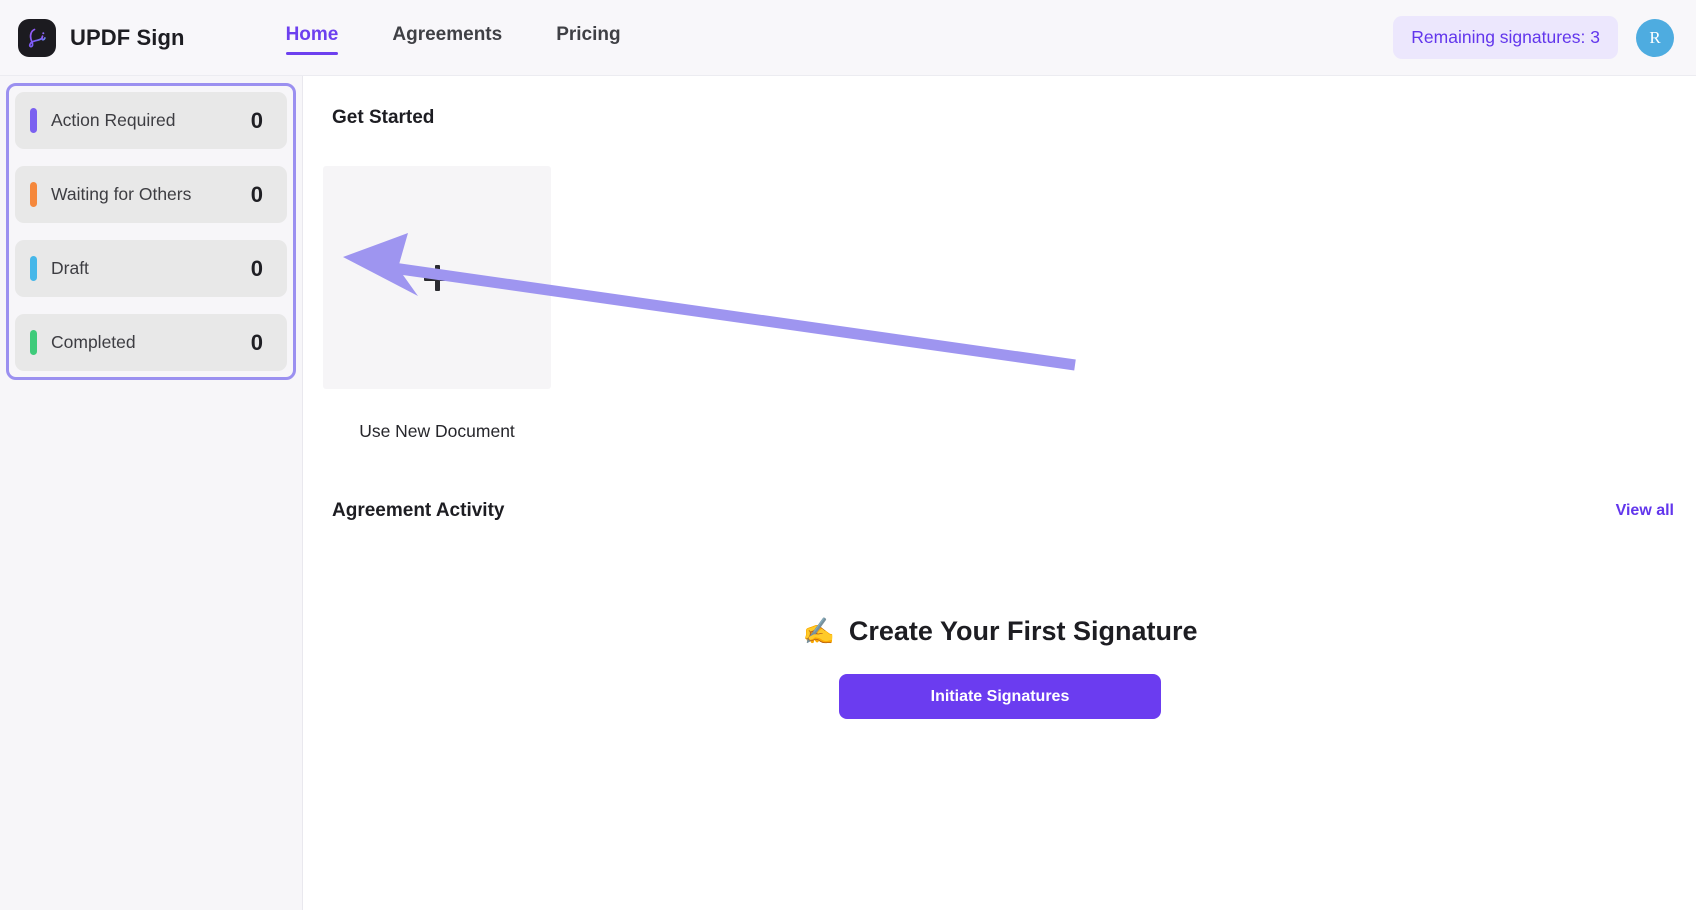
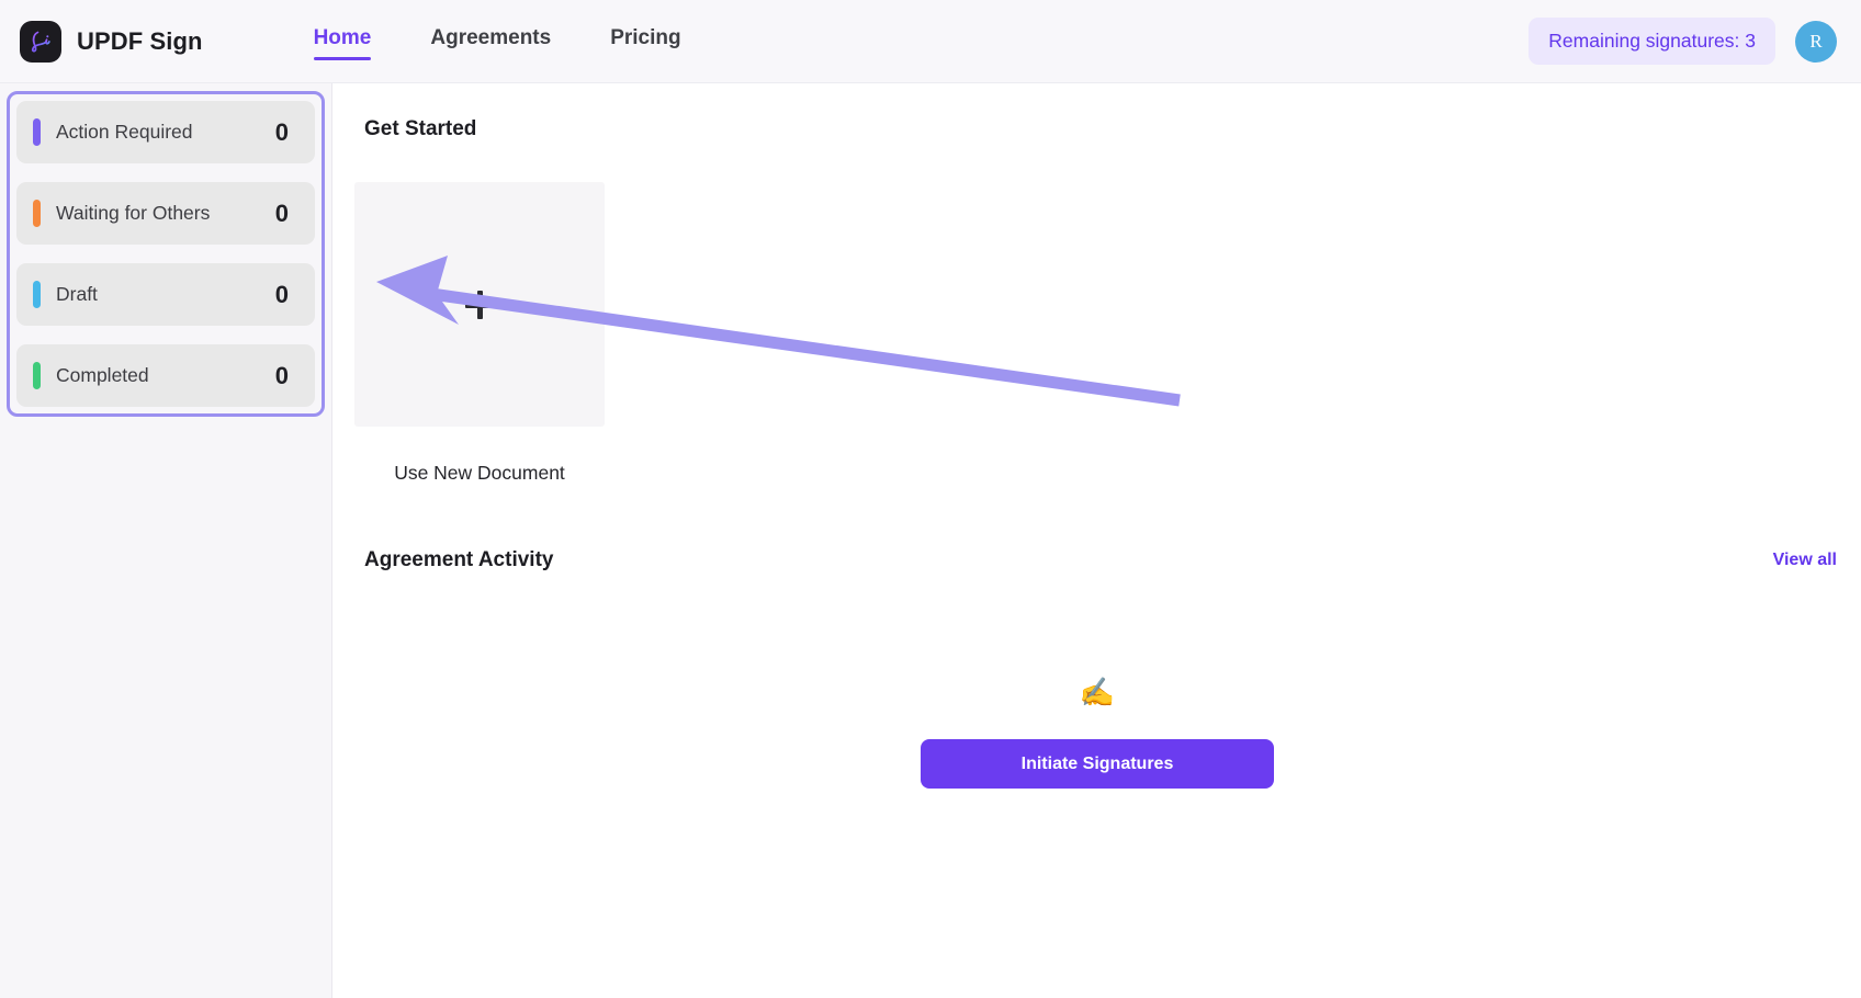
  UPDF Sign
  Home
  Agreements
  Pricing
  Remaining signatures: 3
  R
  Action Required
  0
  Waiting for Others
  0
  Draft
  0
  Completed
  0
  Get Started
  Use New Document
  Agreement Activity
  View all
  ✍️
- Create Your First Signature
  Initiate Signatures
